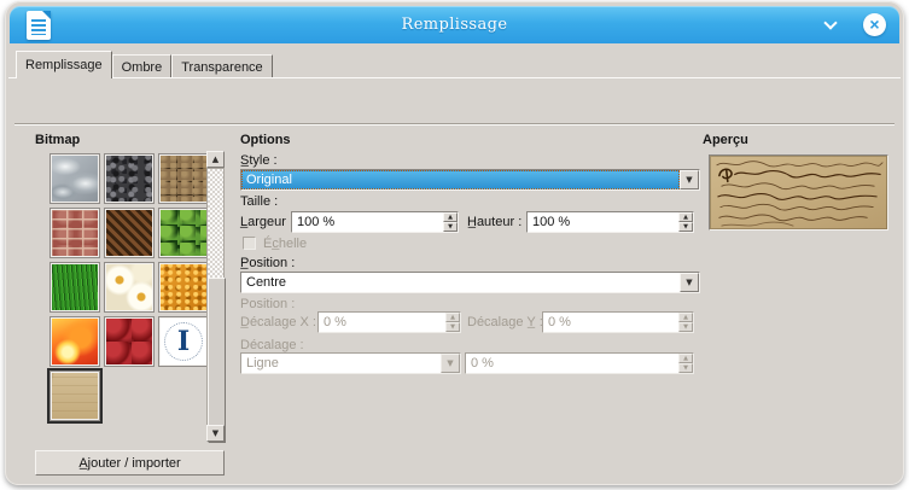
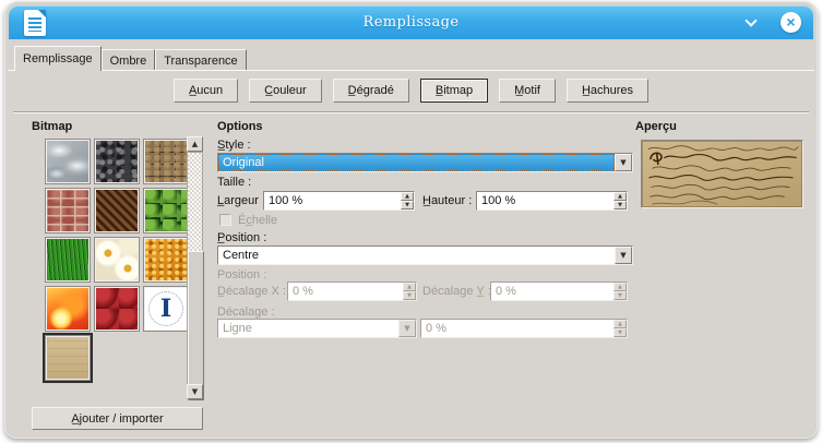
  Remplissage
  ×
  Remplissage
  Ombre
  Transparence
+ A̲ucun
+ C̲ouleur
+ D̲égradé
+ B̲itmap
+ M̲otif
+ H̲achures
  Bitmap
  I
  ▲
  ▼
  A̲jouter / importer
  Options
  S̲tyle :
  Original
  ▼
  Taille :
  L̲argeur
  100 %
  H̲auteur :
  100 %
  Éc̲helle
  P̲osition :
  Centre
  ▼
  Position :
  D̲écalage X :
  0 %
  Décalage Y̲
  0 %
  Décalage :
  Ligne
  ▼
  0 %
  Aperçu
